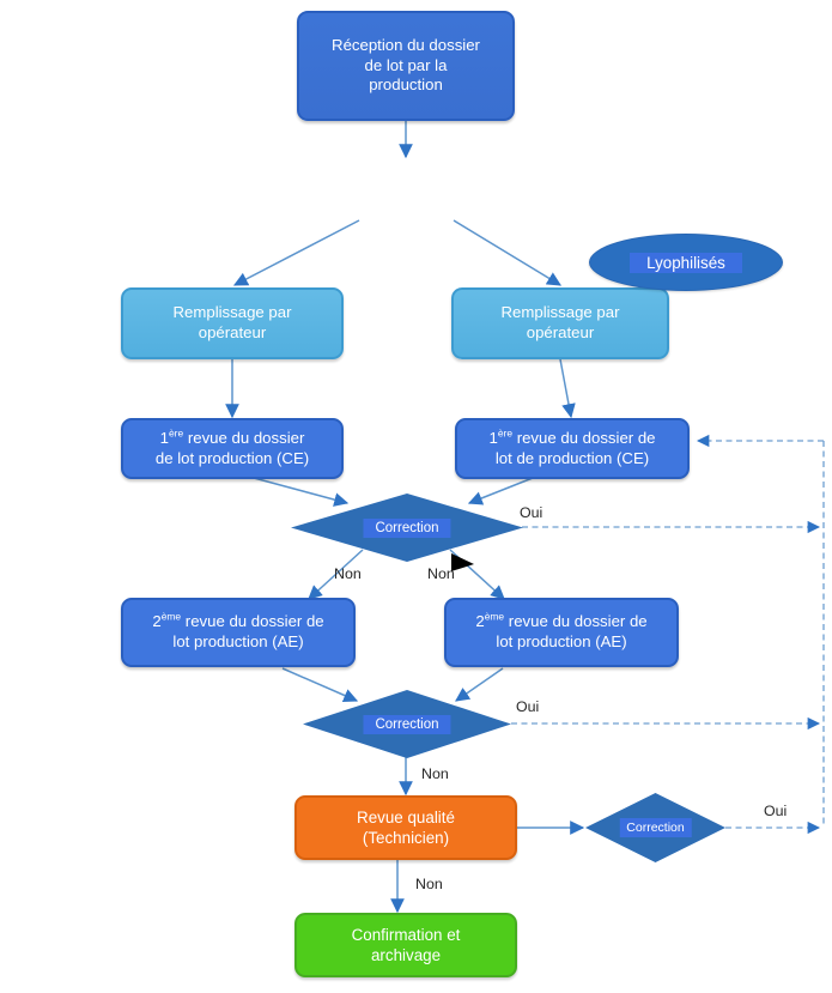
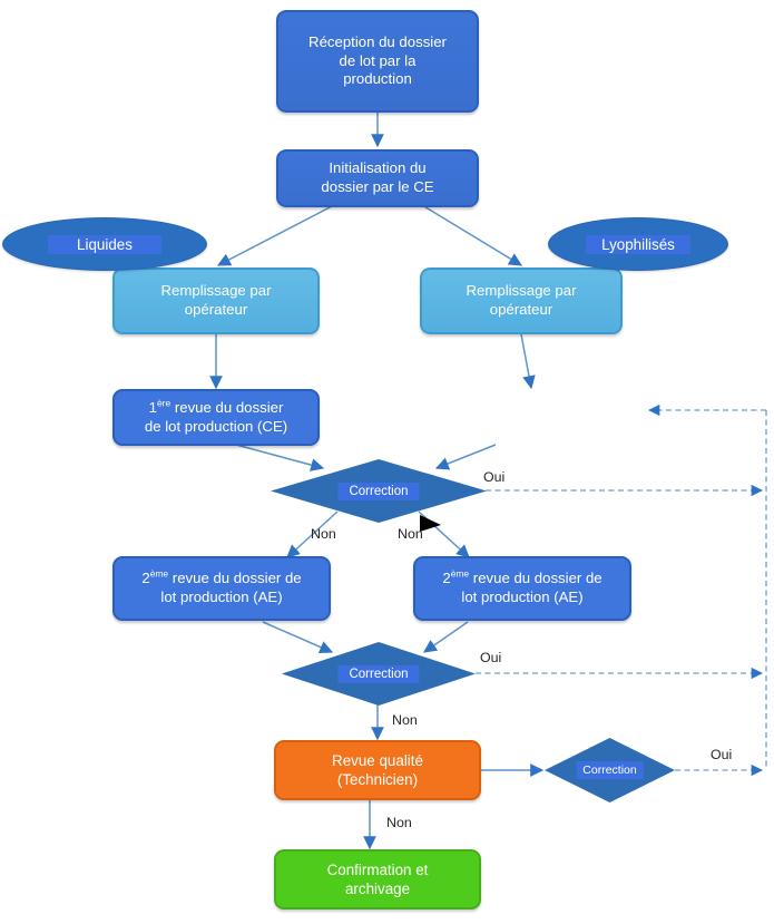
  Réception du dossier
  de lot par la
  production
+ Initialisation du
+ dossier par le CE
+ Liquides
  Lyophilisés
  Remplissage par
  opérateur
  Remplissage par
  opérateur
  1ère revue du dossier
  de lot production (CE)
- 1ère revue du dossier de
- lot de production (CE)
  2ème revue du dossier de
  lot production (AE)
  2ème revue du dossier de
  lot production (AE)
  Revue qualité
  (Technicien)
  Confirmation et
  archivage
  Correction
  Correction
  Correction
  Oui
  Oui
  Oui
  Non
  Non
  Non
  Non
